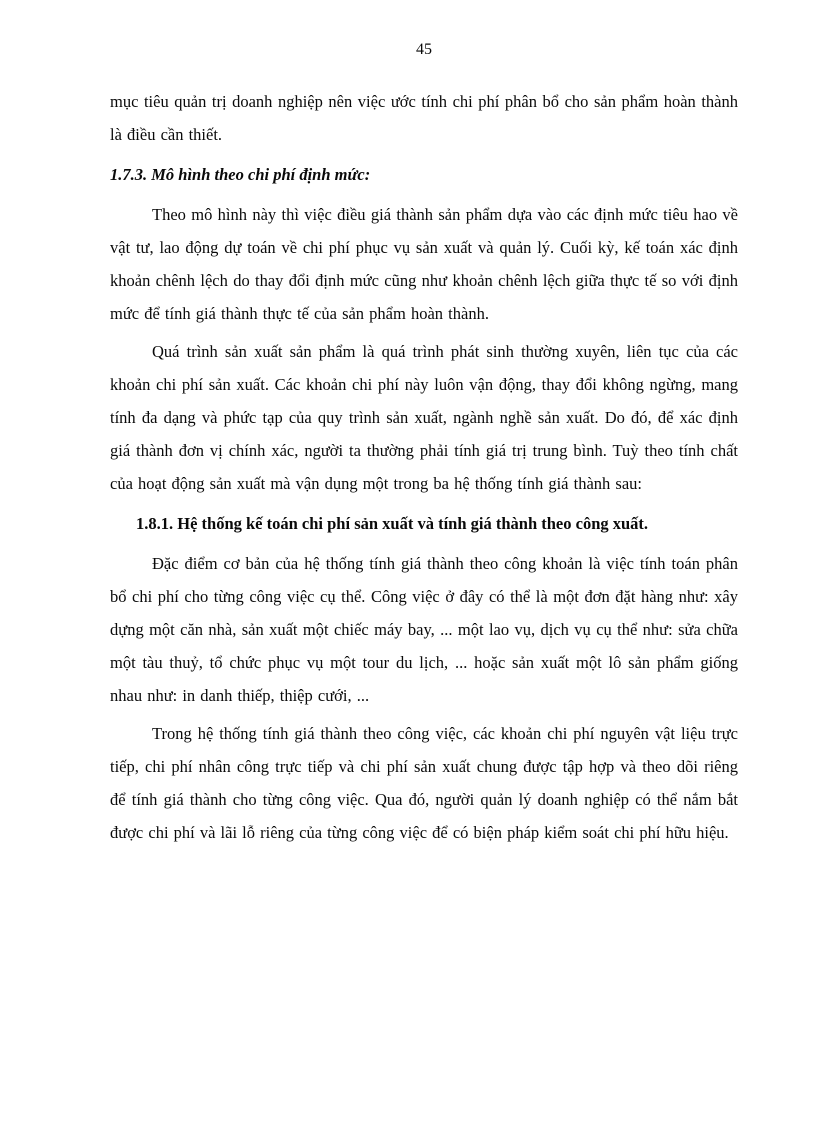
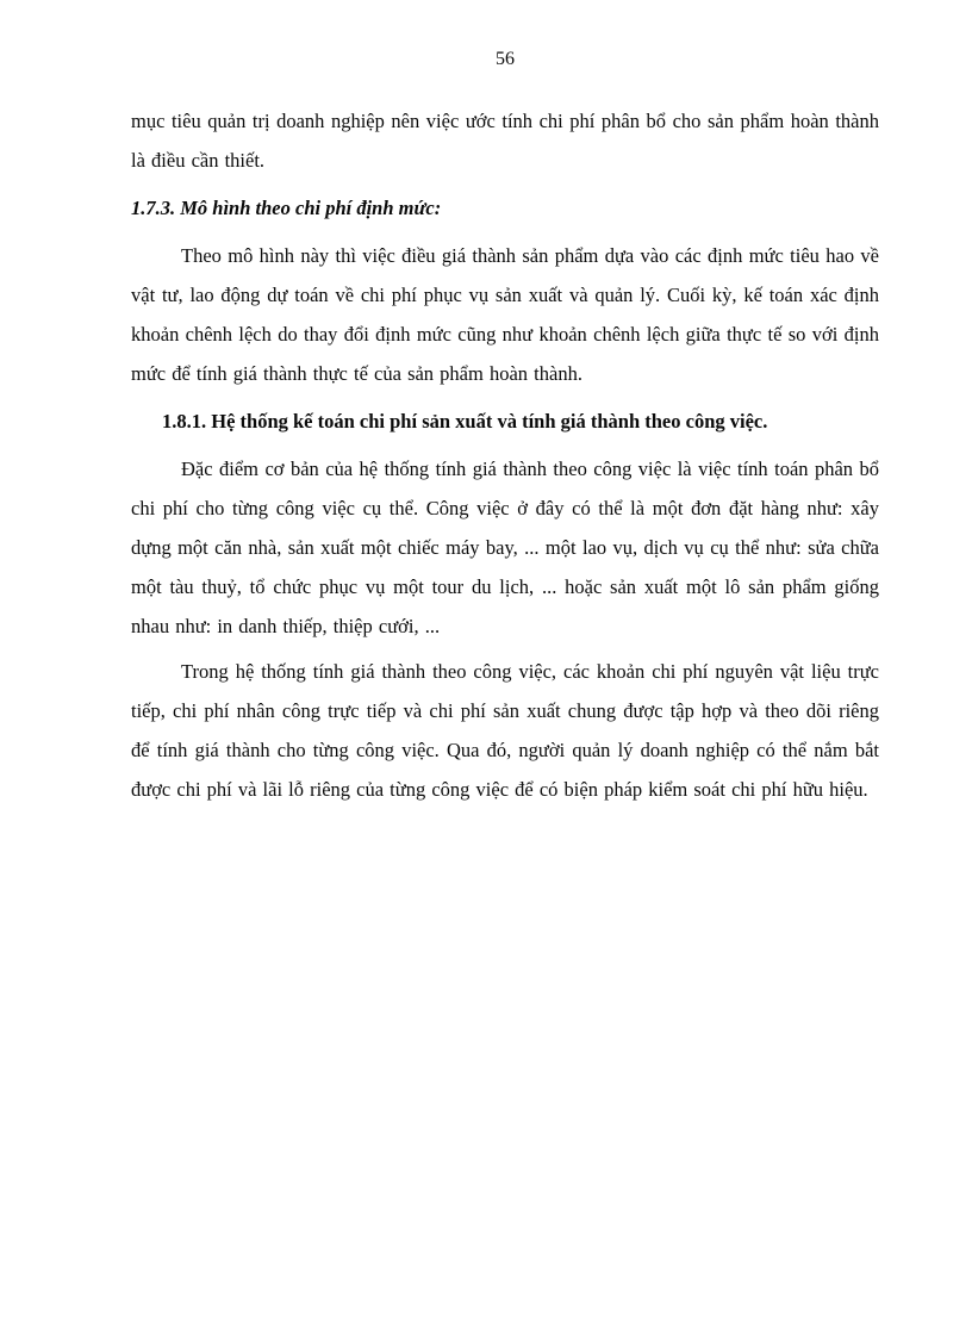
- 45
+ 56
  mục tiêu quản trị doanh nghiệp nên việc ước tính chi phí phân bổ cho sản phẩm hoàn thành là điều cần thiết.
  1.7.3. Mô hình theo chi phí định mức:
  Theo mô hình này thì việc điều giá thành sản phẩm dựa vào các định mức tiêu hao về vật tư, lao động dự toán về chi phí phục vụ sản xuất và quản lý. Cuối kỳ, kế toán xác định khoản chênh lệch do thay đổi định mức cũng như khoản chênh lệch giữa thực tế so với định mức để tính giá thành thực tế của sản phẩm hoàn thành.
- Quá trình sản xuất sản phẩm là quá trình phát sinh thường xuyên, liên tục của các khoản chi phí sản xuất. Các khoản chi phí này luôn vận động, thay đổi không ngừng, mang tính đa dạng và phức tạp của quy trình sản xuất, ngành nghề sản xuất. Do đó, để xác định giá thành đơn vị chính xác, người ta thường phải tính giá trị trung bình. Tuỳ theo tính chất của hoạt động sản xuất mà vận dụng một trong ba hệ thống tính giá thành sau:
- 1.8.1. Hệ thống kế toán chi phí sản xuất và tính giá thành theo công xuất.
+ 1.8.1. Hệ thống kế toán chi phí sản xuất và tính giá thành theo công việc.
- Đặc điểm cơ bản của hệ thống tính giá thành theo công khoản là việc tính toán phân bổ chi phí cho từng công việc cụ thể. Công việc ở đây có thể là một đơn đặt hàng như: xây dựng một căn nhà, sản xuất một chiếc máy bay, ... một lao vụ, dịch vụ cụ thể như: sửa chữa một tàu thuỷ, tổ chức phục vụ một tour du lịch, ... hoặc sản xuất một lô sản phẩm giống nhau như: in danh thiếp, thiệp cưới, ...
+ Đặc điểm cơ bản của hệ thống tính giá thành theo công việc là việc tính toán phân bổ chi phí cho từng công việc cụ thể. Công việc ở đây có thể là một đơn đặt hàng như: xây dựng một căn nhà, sản xuất một chiếc máy bay, ... một lao vụ, dịch vụ cụ thể như: sửa chữa một tàu thuỷ, tổ chức phục vụ một tour du lịch, ... hoặc sản xuất một lô sản phẩm giống nhau như: in danh thiếp, thiệp cưới, ...
  Trong hệ thống tính giá thành theo công việc, các khoản chi phí nguyên vật liệu trực tiếp, chi phí nhân công trực tiếp và chi phí sản xuất chung được tập hợp và theo dõi riêng để tính giá thành cho từng công việc. Qua đó, người quản lý doanh nghiệp có thể nắm bắt được chi phí và lãi lỗ riêng của từng công việc để có biện pháp kiểm soát chi phí hữu hiệu.
